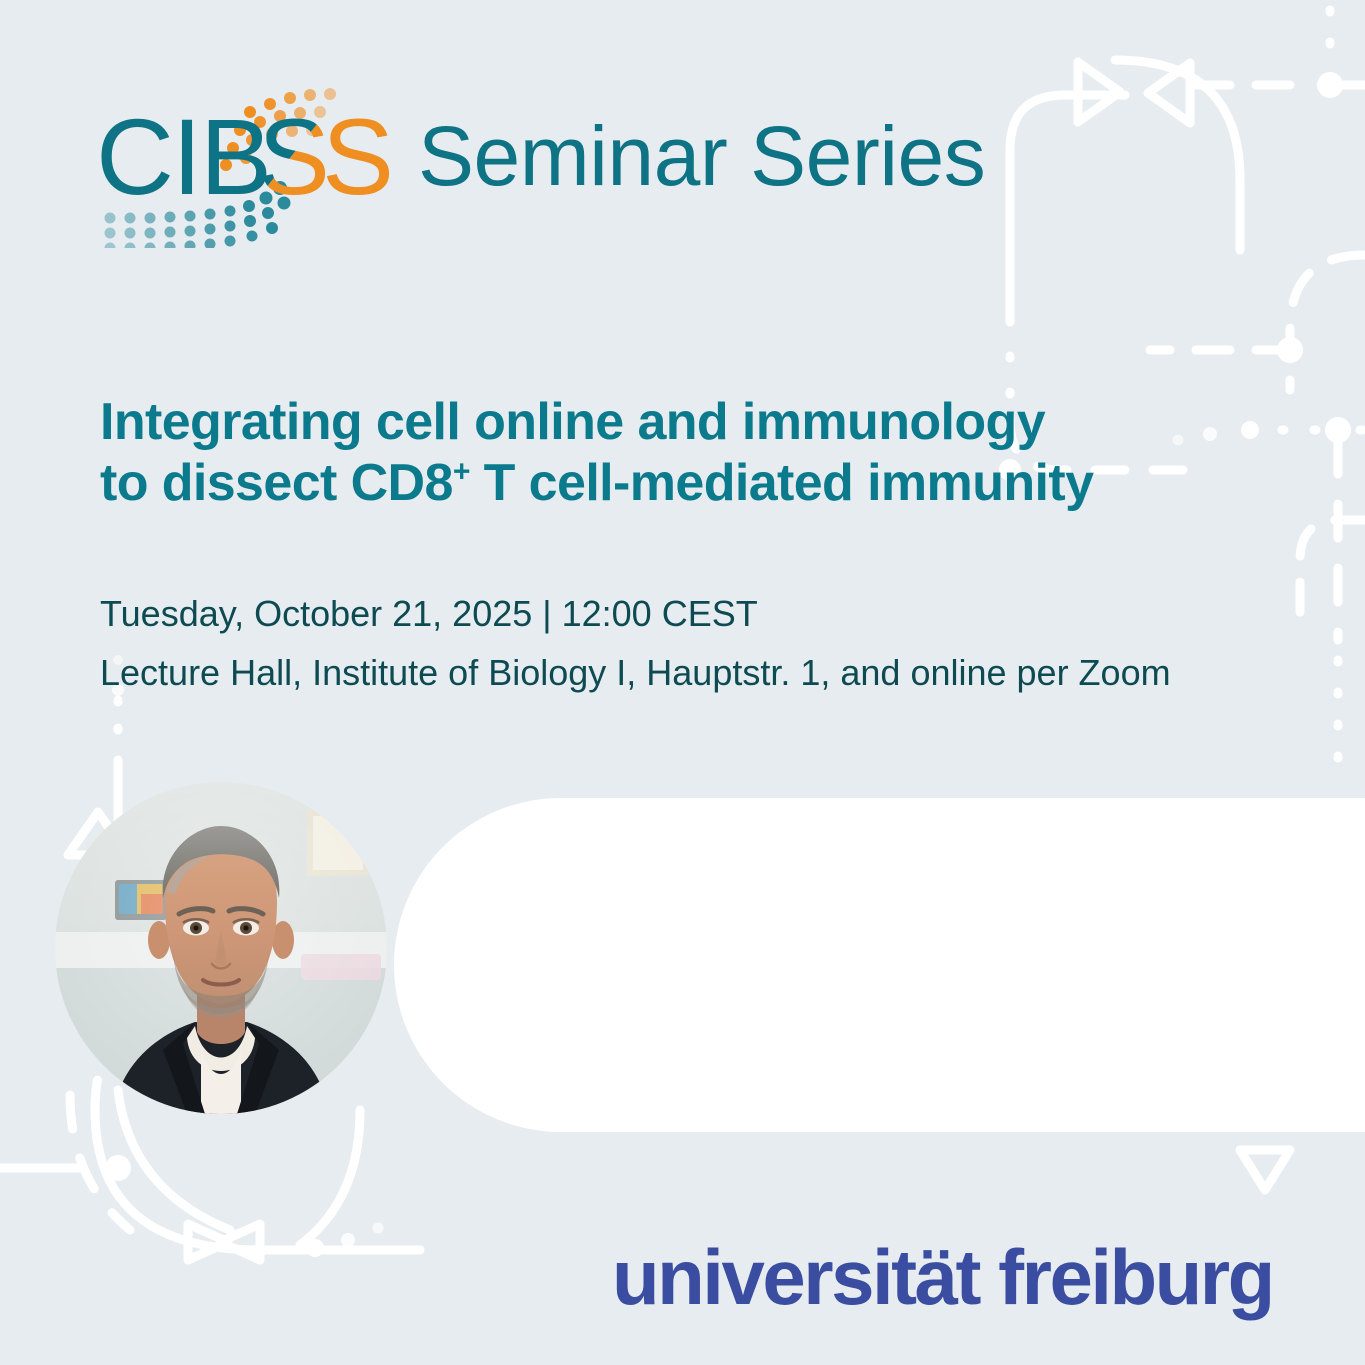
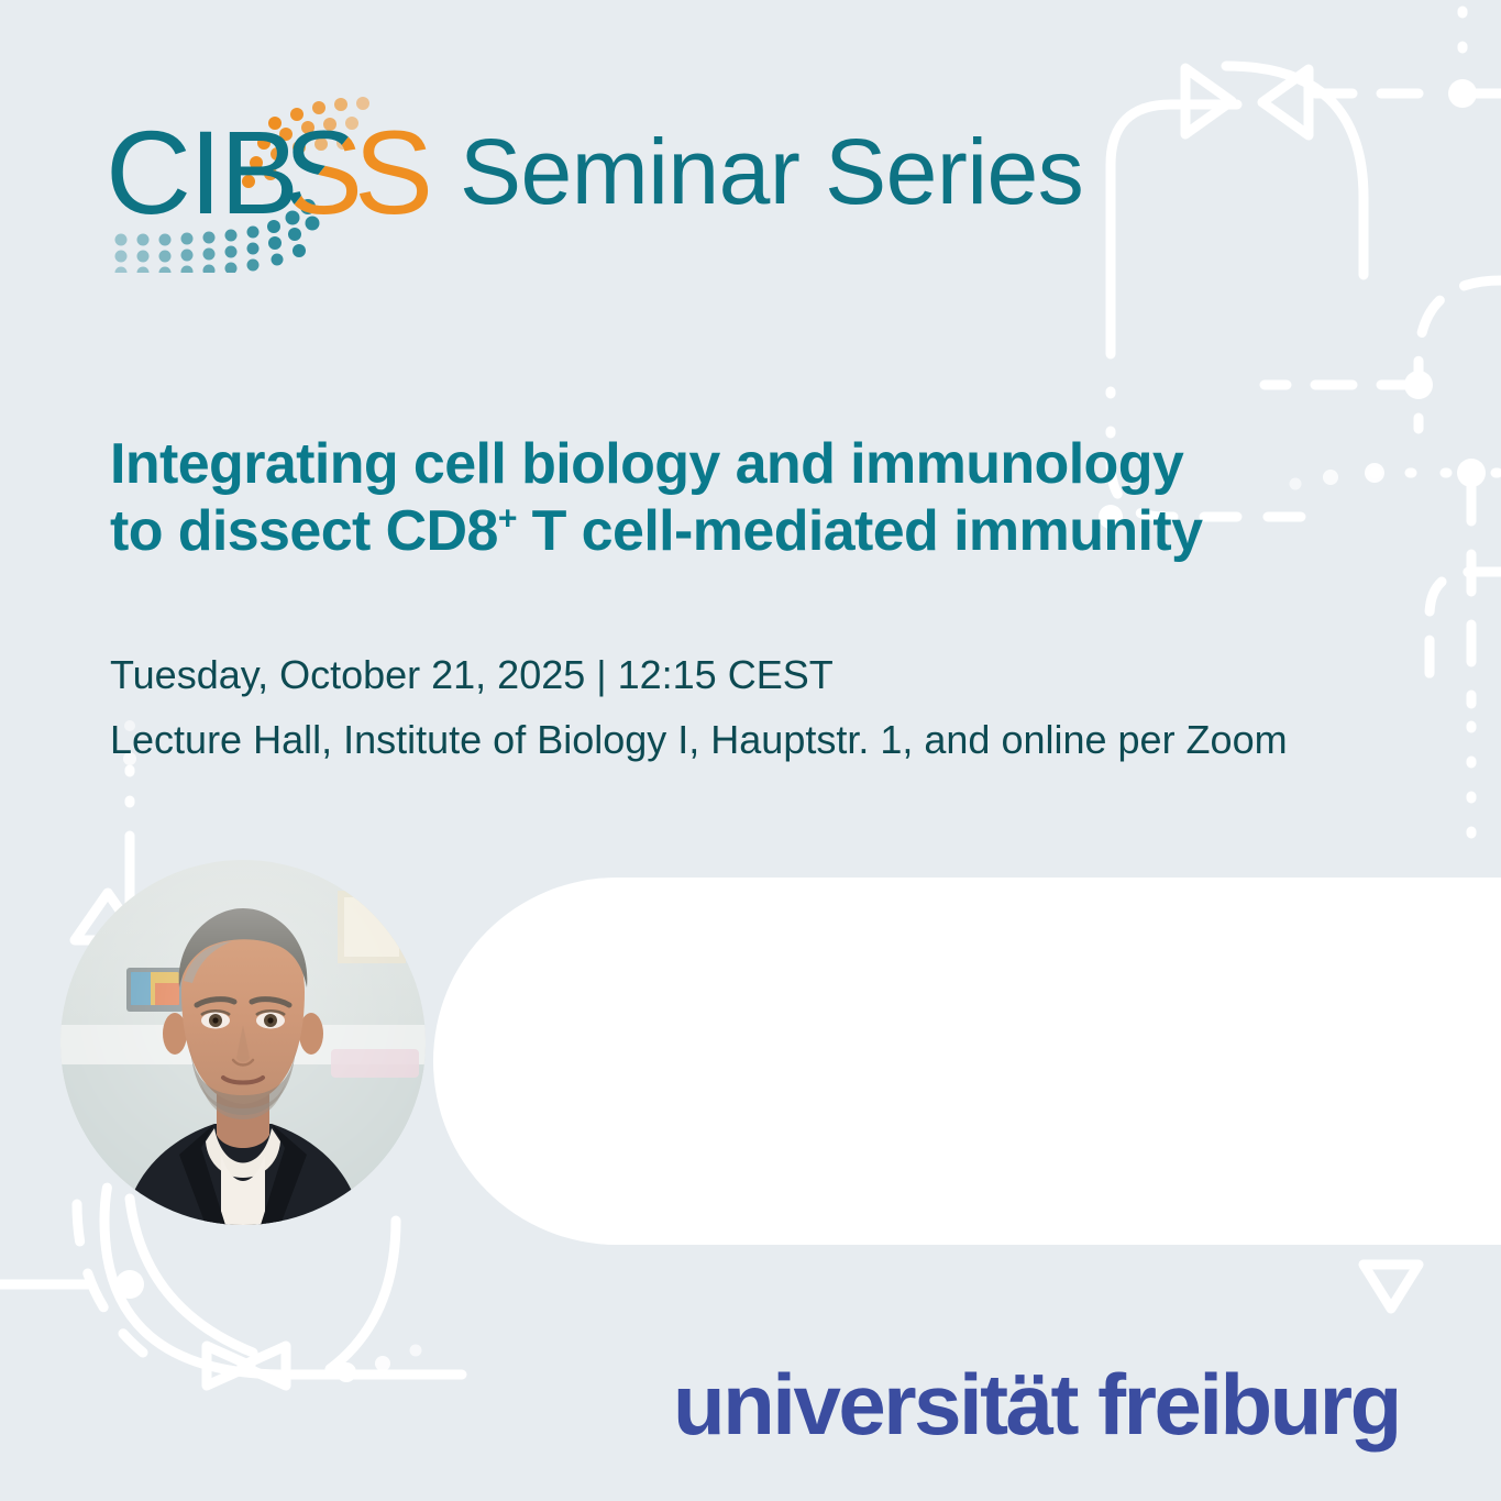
  CIB
  S
  S
  Seminar Series
- Integrating cell online and immunology
+ Integrating cell biology and immunology
  to dissect CD8+ T cell-mediated immunity
- Tuesday, October 21, 2025 | 12:00 CEST
+ Tuesday, October 21, 2025 | 12:15 CEST
  Lecture Hall, Institute of Biology I, Hauptstr. 1, and online per Zoom
  universität freiburg
